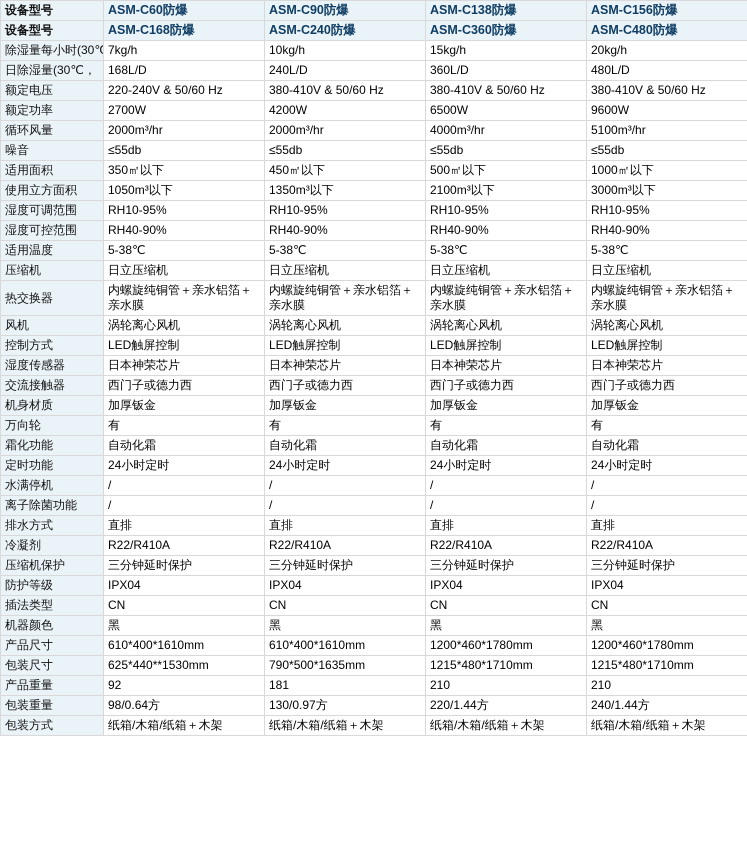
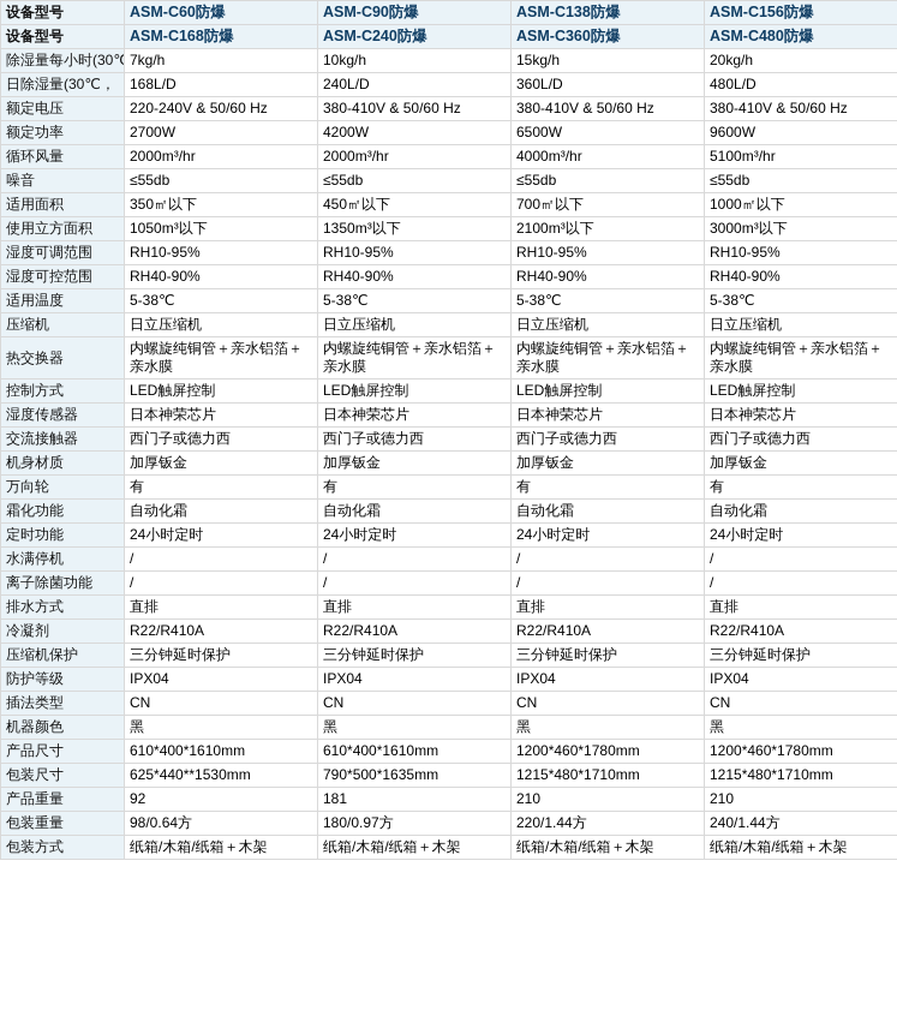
  设备型号	ASM-C60防爆	ASM-C90防爆	ASM-C138防爆	ASM-C156防爆
  设备型号	ASM-C168防爆	ASM-C240防爆	ASM-C360防爆	ASM-C480防爆
  除湿量每小时(30℃	7kg/h	10kg/h	15kg/h	20kg/h
  日除湿量(30℃，	168L/D	240L/D	360L/D	480L/D
  额定电压	220-240V & 50/60 Hz	380-410V & 50/60 Hz	380-410V & 50/60 Hz	380-410V & 50/60 Hz
  额定功率	2700W	4200W	6500W	9600W
  循环风量	2000m³/hr	2000m³/hr	4000m³/hr	5100m³/hr
  噪音	≤55db	≤55db	≤55db	≤55db
- 适用面积	350㎡以下	450㎡以下	500㎡以下	1000㎡以下
+ 适用面积	350㎡以下	450㎡以下	700㎡以下	1000㎡以下
  使用立方面积	1050m³以下	1350m³以下	2100m³以下	3000m³以下
  湿度可调范围	RH10-95%	RH10-95%	RH10-95%	RH10-95%
  湿度可控范围	RH40-90%	RH40-90%	RH40-90%	RH40-90%
  适用温度	5-38℃	5-38℃	5-38℃	5-38℃
  压缩机	日立压缩机	日立压缩机	日立压缩机	日立压缩机
  热交换器	内螺旋纯铜管＋亲水铝箔＋亲水膜	内螺旋纯铜管＋亲水铝箔＋亲水膜	内螺旋纯铜管＋亲水铝箔＋亲水膜	内螺旋纯铜管＋亲水铝箔＋亲水膜
- 风机	涡轮离心风机	涡轮离心风机	涡轮离心风机	涡轮离心风机
  控制方式	LED触屏控制	LED触屏控制	LED触屏控制	LED触屏控制
  湿度传感器	日本神荣芯片	日本神荣芯片	日本神荣芯片	日本神荣芯片
  交流接触器	西门子或德力西	西门子或德力西	西门子或德力西	西门子或德力西
  机身材质	加厚钣金	加厚钣金	加厚钣金	加厚钣金
  万向轮	有	有	有	有
  霜化功能	自动化霜	自动化霜	自动化霜	自动化霜
  定时功能	24小时定时	24小时定时	24小时定时	24小时定时
  水满停机	/	/	/	/
  离子除菌功能	/	/	/	/
  排水方式	直排	直排	直排	直排
  冷凝剂	R22/R410A	R22/R410A	R22/R410A	R22/R410A
  压缩机保护	三分钟延时保护	三分钟延时保护	三分钟延时保护	三分钟延时保护
  防护等级	IPX04	IPX04	IPX04	IPX04
  插法类型	CN	CN	CN	CN
  机器颜色	黑	黑	黑	黑
  产品尺寸	610*400*1610mm	610*400*1610mm	1200*460*1780mm	1200*460*1780mm
  包装尺寸	625*440**1530mm	790*500*1635mm	1215*480*1710mm	1215*480*1710mm
  产品重量	92	181	210	210
- 包装重量	98/0.64方	130/0.97方	220/1.44方	240/1.44方
+ 包装重量	98/0.64方	180/0.97方	220/1.44方	240/1.44方
  包装方式	纸箱/木箱/纸箱＋木架	纸箱/木箱/纸箱＋木架	纸箱/木箱/纸箱＋木架	纸箱/木箱/纸箱＋木架
